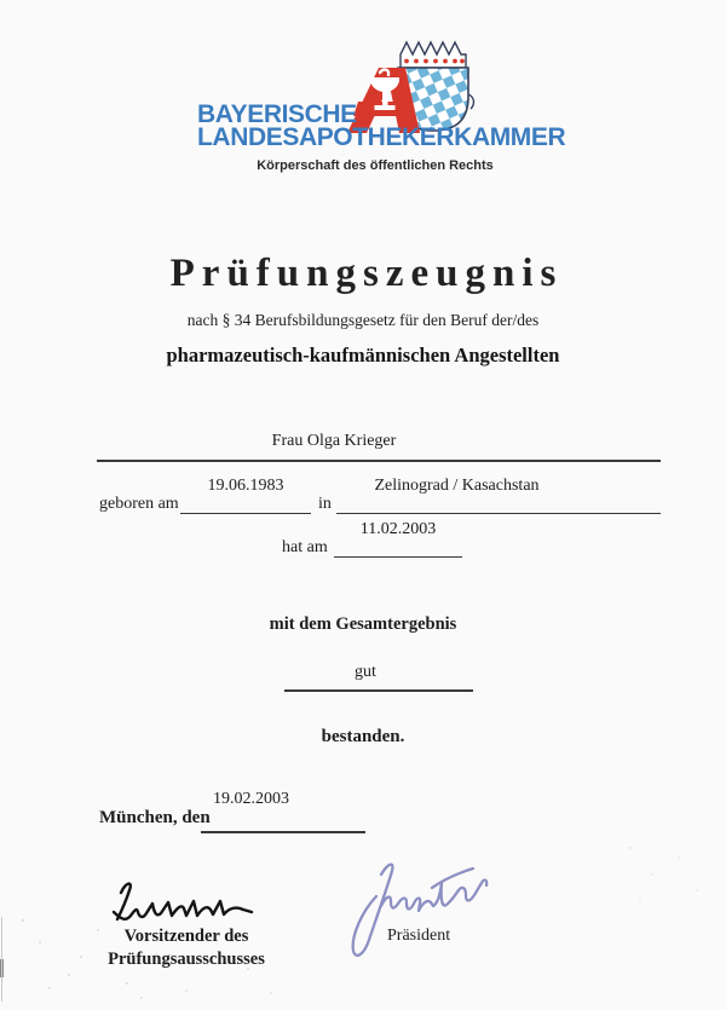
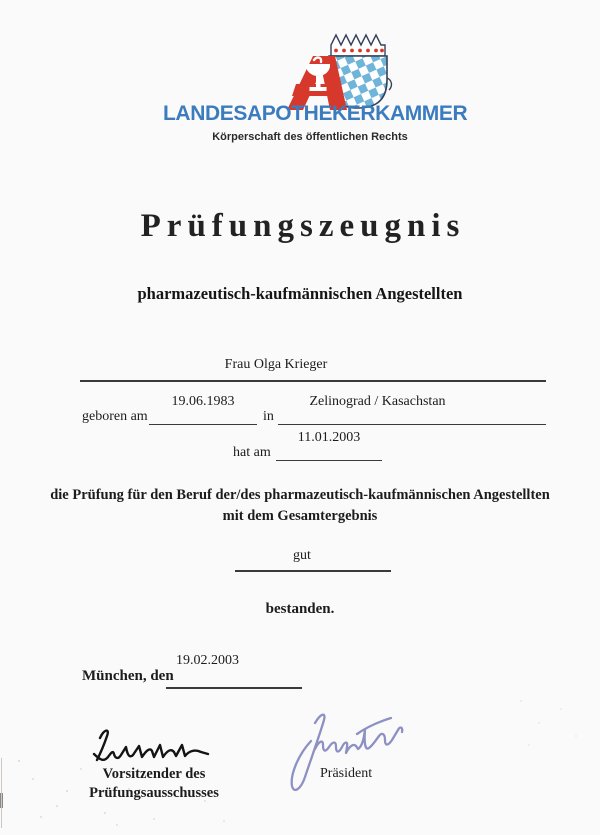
- BAYERISCHE
  LANDESAPOTHEKERKAMMER
  Körperschaft des öffentlichen Rechts
  Prüfungszeugnis
- nach § 34 Berufsbildungsgesetz für den Beruf der/des
  pharmazeutisch-kaufmännischen Angestellten
  Frau Olga Krieger
  geboren am
  19.06.1983
  in
  Zelinograd / Kasachstan
  hat am
- 11.02.2003
+ 11.01.2003
+ die Prüfung für den Beruf der/des pharmazeutisch-kaufmännischen Angestellten
  mit dem Gesamtergebnis
  gut
  bestanden.
  München, den
  19.02.2003
  Vorsitzender des
  Prüfungsausschusses
  Präsident
